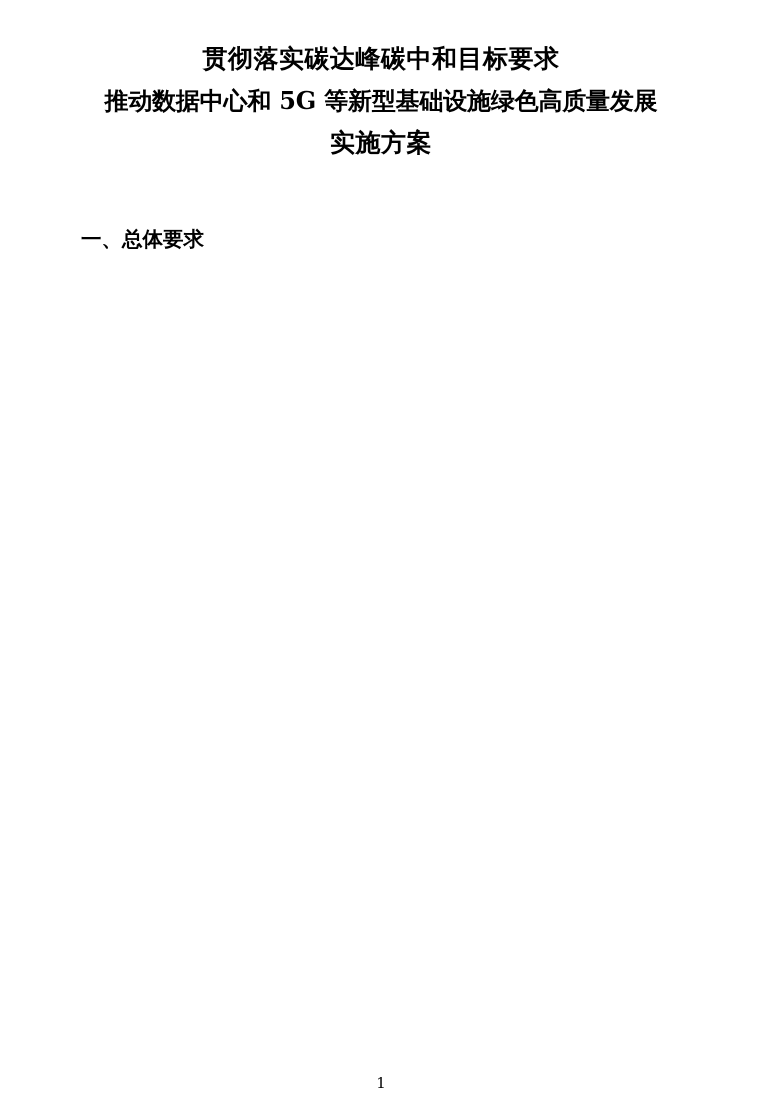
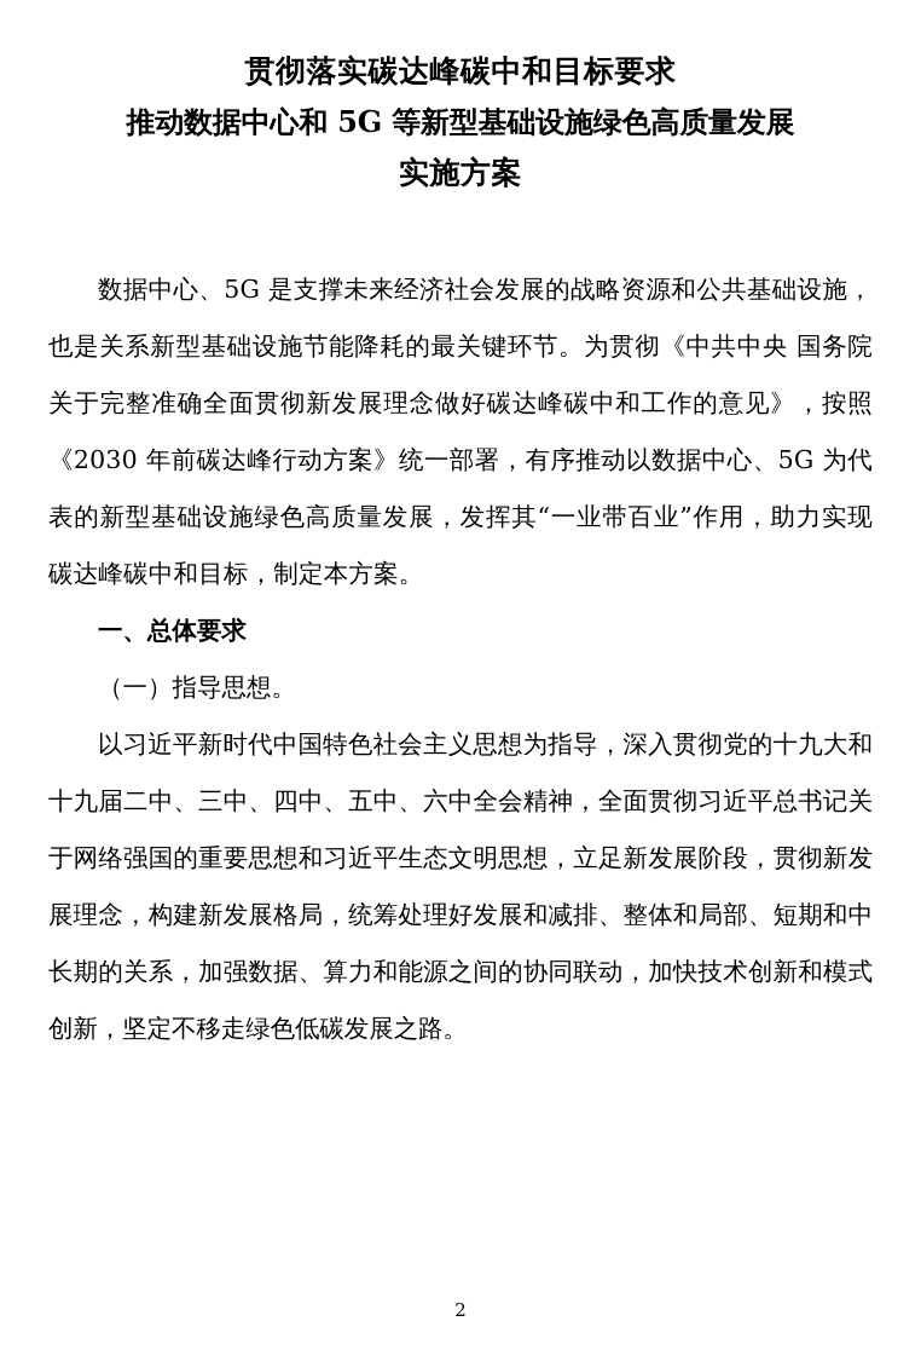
  贯彻落实碳达峰碳中和目标要求
  推动数据中心和 5G 等新型基础设施绿色高质量发展
  实施方案
+ 数据中心、5G 是支撑未来经济社会发展的战略资源和公共基础设施，也是关系新型基础设施节能降耗的最关键环节。为贯彻《中共中央 国务院关于完整准确全面贯彻新发展理念做好碳达峰碳中和工作的意见》，按照《2030 年前碳达峰行动方案》统一部署，有序推动以数据中心、5G 为代表的新型基础设施绿色高质量发展，发挥其“一业带百业”作用，助力实现碳达峰碳中和目标，制定本方案。
  一、总体要求
+ （一）指导思想。
+ 以习近平新时代中国特色社会主义思想为指导，深入贯彻党的十九大和十九届二中、三中、四中、五中、六中全会精神，全面贯彻习近平总书记关于网络强国的重要思想和习近平生态文明思想，立足新发展阶段，贯彻新发展理念，构建新发展格局，统筹处理好发展和减排、整体和局部、短期和中长期的关系，加强数据、算力和能源之间的协同联动，加快技术创新和模式创新，坚定不移走绿色低碳发展之路。
- 1
+ 2
